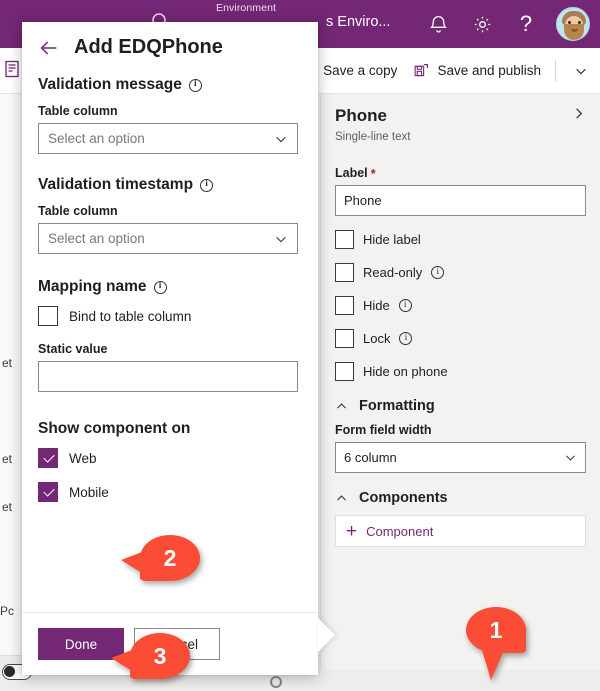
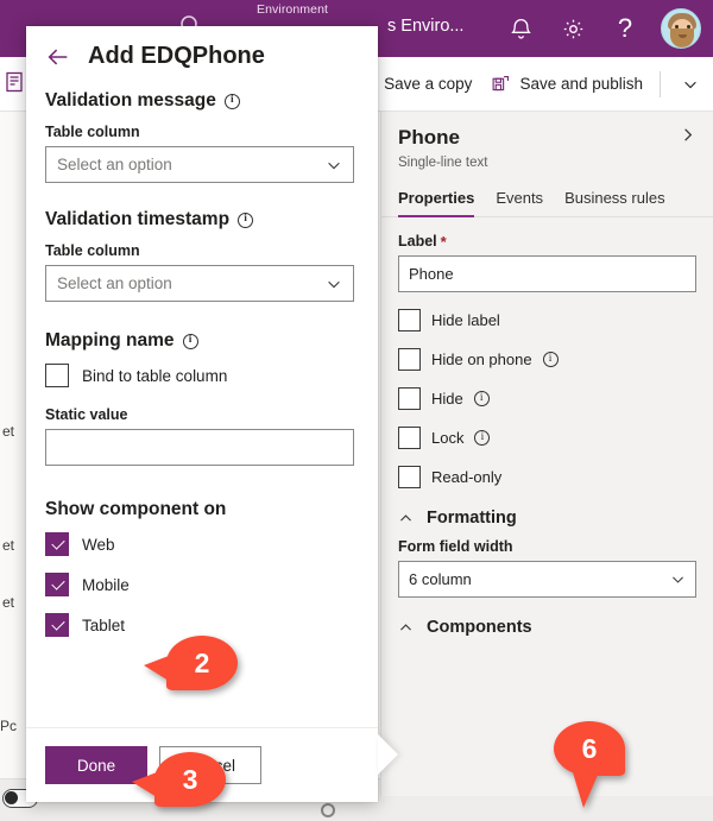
  Environment
  s Enviro...
  ?
  Save a copy
  Save and publish
  et
  et
  et
  Pc
  Phone
  Single-line text
+ Properties
+ Events
+ Business rules
  Label
  *
  Phone
  Hide label
- Read-only
+ Hide on phone
  Hide
  Lock
- Hide on phone
+ Read-only
  Formatting
  Form field width
  6 column
  Components
- +
- Component
  Add EDQPhone
  Validation message
  Table column
  Select an option
  Validation timestamp
  Table column
  Select an option
  Mapping name
  Bind to table column
  Static value
  Show component on
  Web
  Mobile
+ Tablet
  Done
- 1
+ 6
  2
  3
